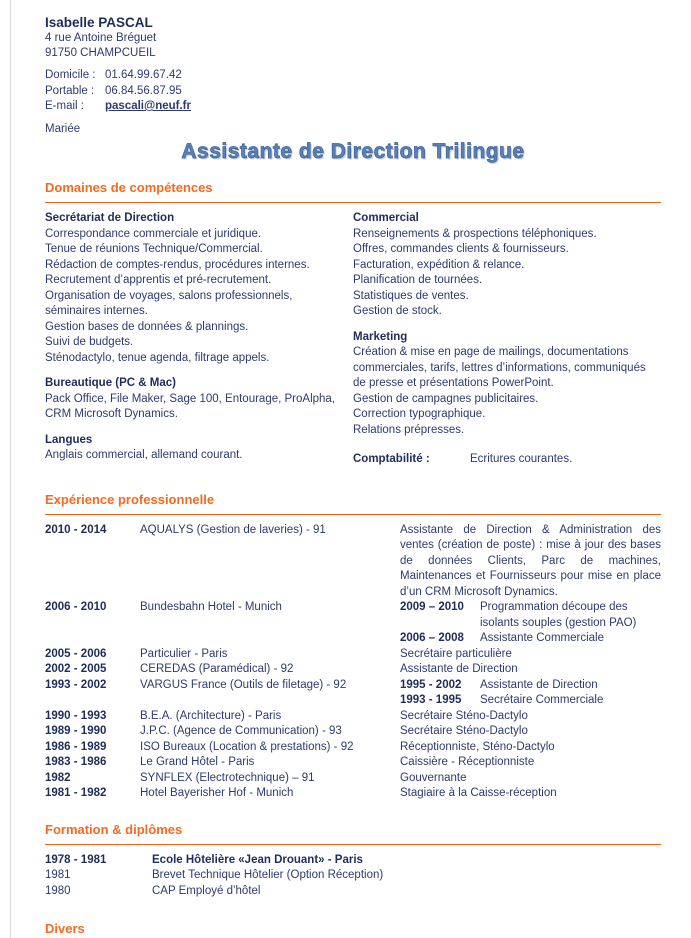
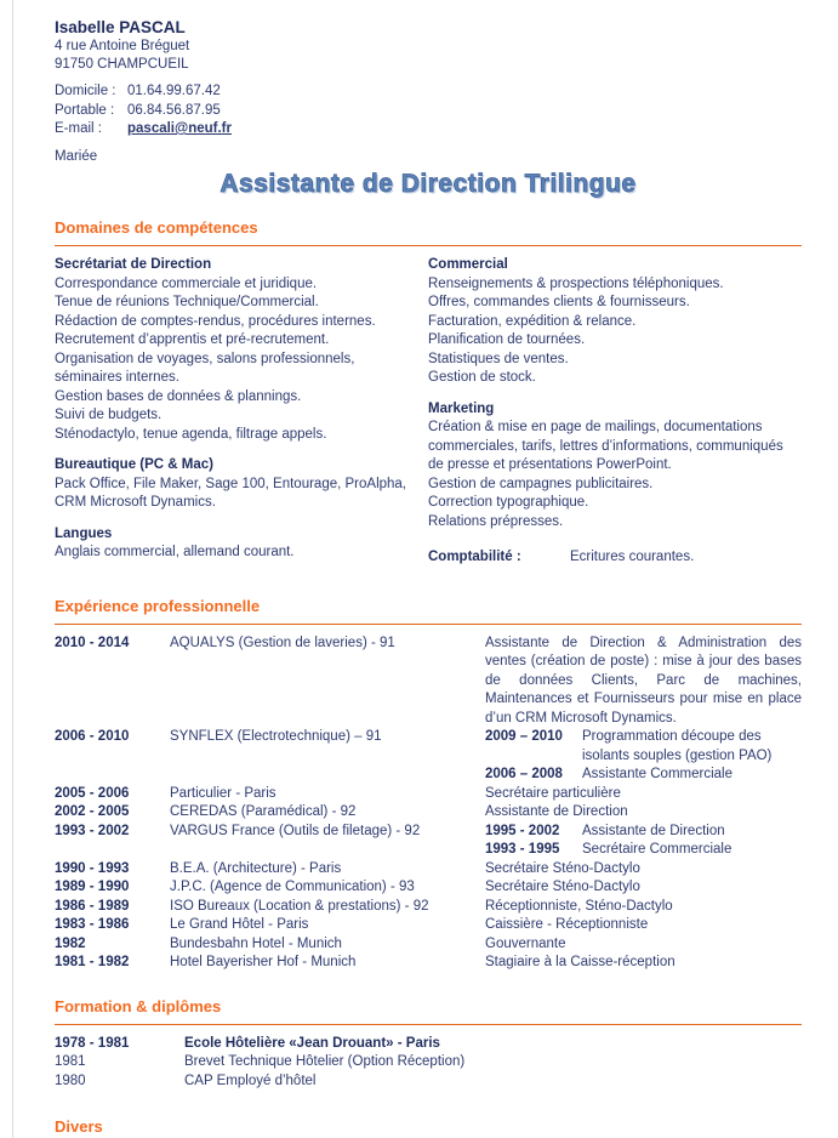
  Isabelle PASCAL
  4 rue Antoine Bréguet
  91750 CHAMPCUEIL
  Domicile :
  01.64.99.67.42
  Portable :
  06.84.56.87.95
  E-mail :
  pascali@neuf.fr
  Mariée
  Assistante de Direction Trilingue
  Domaines de compétences
  Secrétariat de Direction
  Correspondance commerciale et juridique.
  Tenue de réunions Technique/Commercial.
  Rédaction de comptes-rendus, procédures internes.
  Recrutement d’apprentis et pré-recrutement.
  Organisation de voyages, salons professionnels, séminaires internes.
  Gestion bases de données & plannings.
  Suivi de budgets.
  Sténodactylo, tenue agenda, filtrage appels.
  Bureautique (PC & Mac)
  Pack Office, File Maker, Sage 100, Entourage, ProAlpha, CRM Microsoft Dynamics.
  Langues
  Anglais commercial, allemand courant.
  Commercial
  Renseignements & prospections téléphoniques.
  Offres, commandes clients & fournisseurs.
  Facturation, expédition & relance.
  Planification de tournées.
  Statistiques de ventes.
  Gestion de stock.
  Marketing
  Création & mise en page de mailings, documentations commerciales, tarifs, lettres d’informations, communiqués de presse et présentations PowerPoint.
  Gestion de campagnes publicitaires.
  Correction typographique.
  Relations prépresses.
  Comptabilité :
  Ecritures courantes.
  Expérience professionnelle
  2010 - 2014
  AQUALYS (Gestion de laveries) - 91
  Assistante de Direction & Administration des ventes (création de poste) : mise à jour des bases de données Clients, Parc de machines, Maintenances et Fournisseurs pour mise en place d’un CRM Microsoft Dynamics.
  2006 - 2010
- Bundesbahn Hotel - Munich
+ SYNFLEX (Electrotechnique) – 91
  2009 – 2010
  Programmation découpe des isolants souples (gestion PAO)
  2006 – 2008
  Assistante Commerciale
  2005 - 2006
  Particulier - Paris
  Secrétaire particulière
  2002 - 2005
  CEREDAS (Paramédical) - 92
  Assistante de Direction
  1993 - 2002
  VARGUS France (Outils de filetage) - 92
  1995 - 2002
  Assistante de Direction
  1993 - 1995
  Secrétaire Commerciale
  1990 - 1993
  B.E.A. (Architecture) - Paris
  Secrétaire Sténo-Dactylo
  1989 - 1990
  J.P.C. (Agence de Communication) - 93
  Secrétaire Sténo-Dactylo
  1986 - 1989
  ISO Bureaux (Location & prestations) - 92
  Réceptionniste, Sténo-Dactylo
  1983 - 1986
  Le Grand Hôtel - Paris
  Caissière - Réceptionniste
  1982
- SYNFLEX (Electrotechnique) – 91
+ Bundesbahn Hotel - Munich
  Gouvernante
  1981 - 1982
  Hotel Bayerisher Hof - Munich
  Stagiaire à la Caisse-réception
  Formation & diplômes
  1978 - 1981
  Ecole Hôtelière «Jean Drouant» - Paris
  1981
  Brevet Technique Hôtelier (Option Réception)
  1980
  CAP Employé d’hôtel
  Divers
